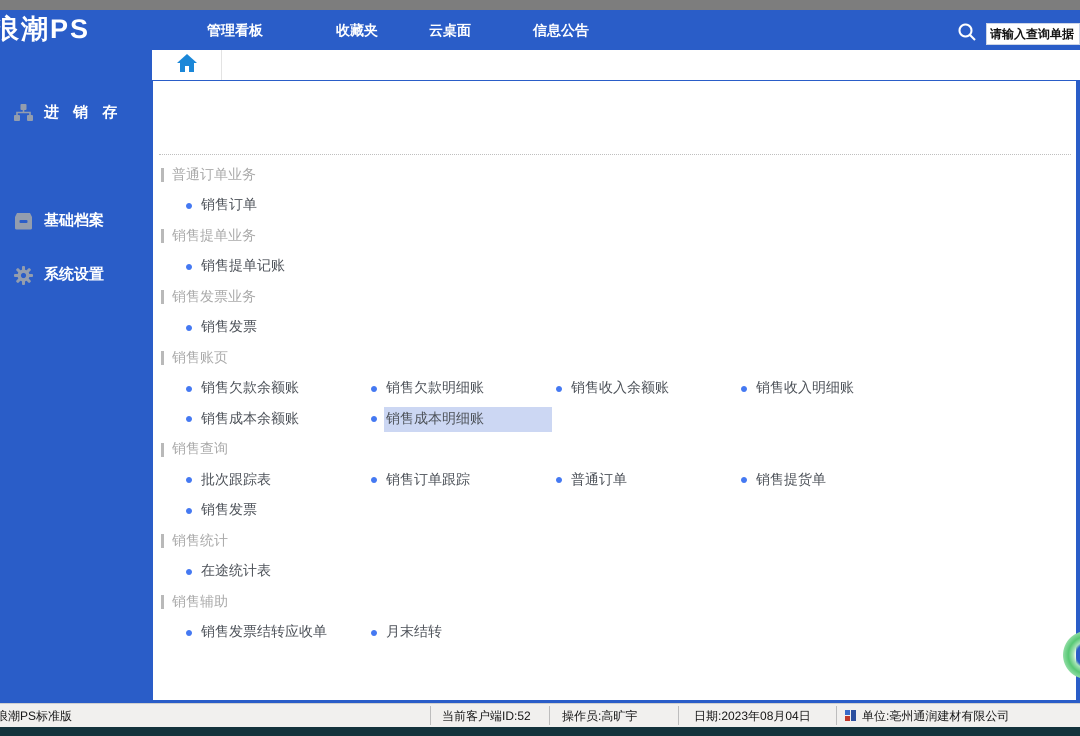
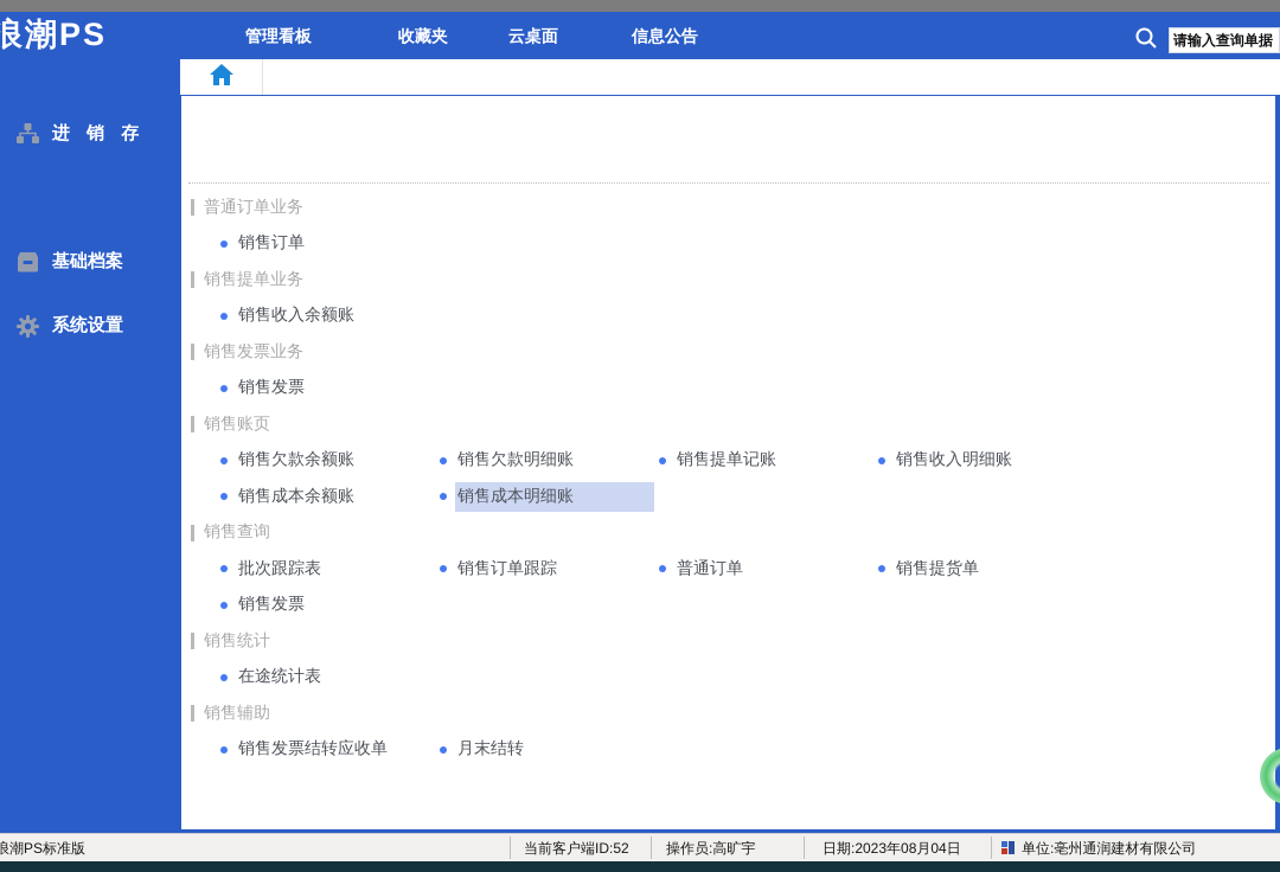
  浪潮PS
  管理看板
  收藏夹
  云桌面
  信息公告
  请输入查询单据
  进 销 存
  基础档案
  系统设置
  普通订单业务
  销售订单
  销售提单业务
- 销售提单记账
+ 销售收入余额账
  销售发票业务
  销售发票
  销售账页
  销售欠款余额账
  销售欠款明细账
- 销售收入余额账
+ 销售提单记账
  销售收入明细账
  销售成本余额账
  销售成本明细账
  销售查询
  批次跟踪表
  销售订单跟踪
  普通订单
  销售提货单
  销售发票
  销售统计
  在途统计表
  销售辅助
  销售发票结转应收单
  月末结转
  浪潮PS标准版
  当前客户端ID:52
  操作员:高旷宇
  日期:2023年08月04日
  单位:亳州通润建材有限公司
